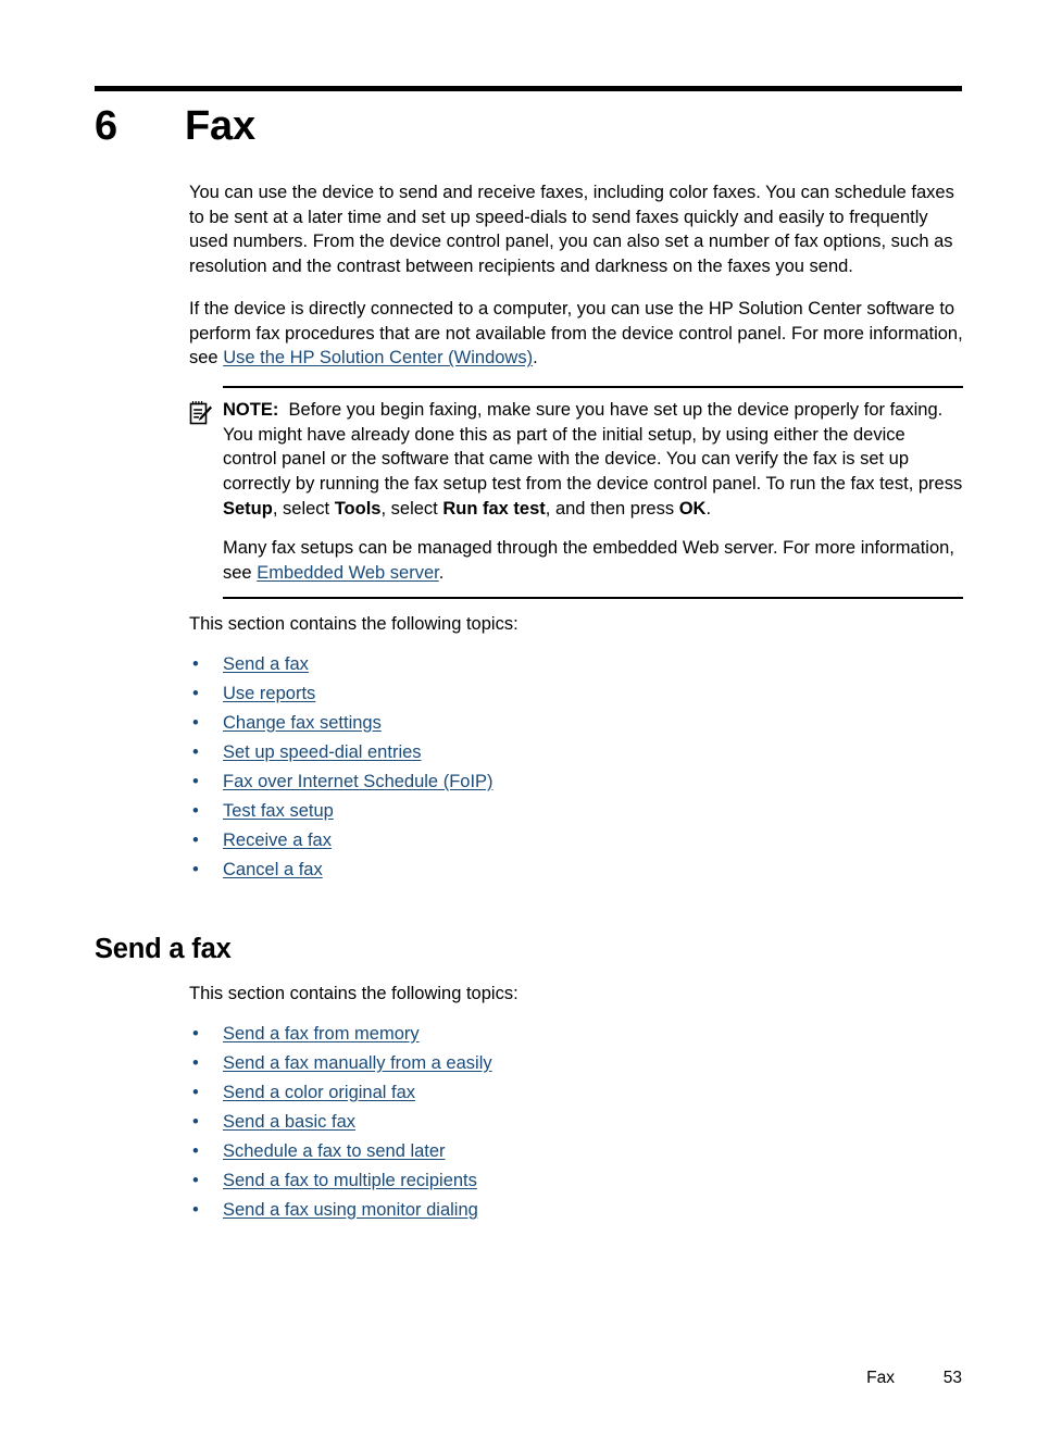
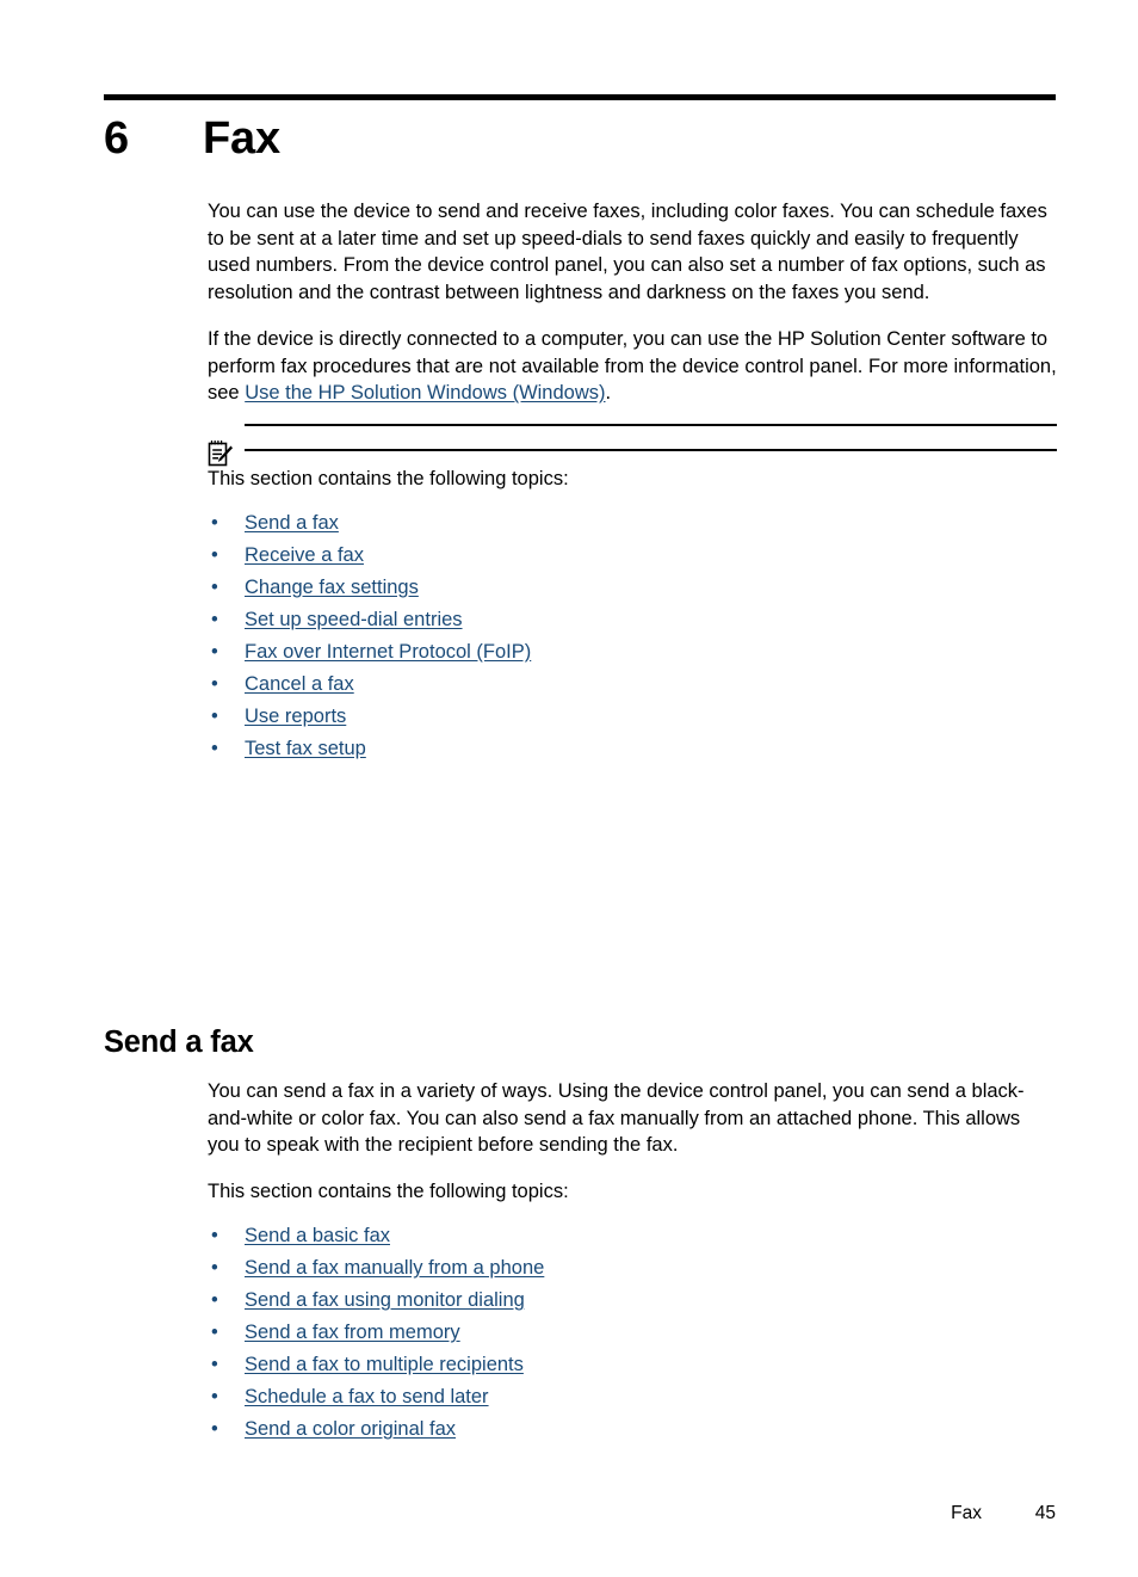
  6
  Fax
- You can use the device to send and receive faxes, including color faxes. You can schedule faxes to be sent at a later time and set up speed-dials to send faxes quickly and easily to frequently used numbers. From the device control panel, you can also set a number of fax options, such as resolution and the contrast between recipients and darkness on the faxes you send.
+ You can use the device to send and receive faxes, including color faxes. You can schedule faxes to be sent at a later time and set up speed-dials to send faxes quickly and easily to frequently used numbers. From the device control panel, you can also set a number of fax options, such as resolution and the contrast between lightness and darkness on the faxes you send.
- If the device is directly connected to a computer, you can use the HP Solution Center software to perform fax procedures that are not available from the device control panel. For more information, see Use the HP Solution Center (Windows).
+ If the device is directly connected to a computer, you can use the HP Solution Center software to perform fax procedures that are not available from the device control panel. For more information, see Use the HP Solution Windows (Windows).
- NOTE: Before you begin faxing, make sure you have set up the device properly for faxing. You might have already done this as part of the initial setup, by using either the device control panel or the software that came with the device. You can verify the fax is set up correctly by running the fax setup test from the device control panel. To run the fax test, press Setup, select Tools, select Run fax test, and then press OK.
- Many fax setups can be managed through the embedded Web server. For more information, see Embedded Web server.
  This section contains the following topics:
  •
  Send a fax
  •
- Use reports
+ Receive a fax
  •
  Change fax settings
  •
  Set up speed-dial entries
  •
- Fax over Internet Schedule (FoIP)
+ Fax over Internet Protocol (FoIP)
  •
- Test fax setup
+ Cancel a fax
  •
- Receive a fax
+ Use reports
  •
- Cancel a fax
+ Test fax setup
  Send a fax
+ You can send a fax in a variety of ways. Using the device control panel, you can send a black-and-white or color fax. You can also send a fax manually from an attached phone. This allows you to speak with the recipient before sending the fax.
  This section contains the following topics:
  •
- Send a fax from memory
+ Send a basic fax
  •
- Send a fax manually from a easily
+ Send a fax manually from a phone
  •
- Send a color original fax
+ Send a fax using monitor dialing
  •
- Send a basic fax
+ Send a fax from memory
  •
- Schedule a fax to send later
+ Send a fax to multiple recipients
  •
- Send a fax to multiple recipients
+ Schedule a fax to send later
  •
- Send a fax using monitor dialing
+ Send a color original fax
  Fax
- 53
+ 45
